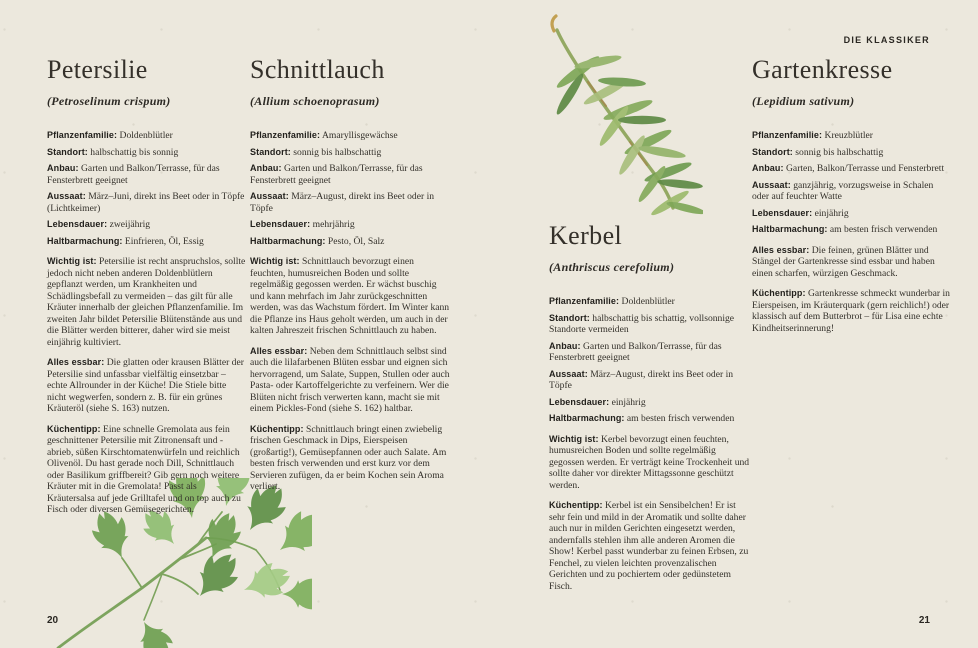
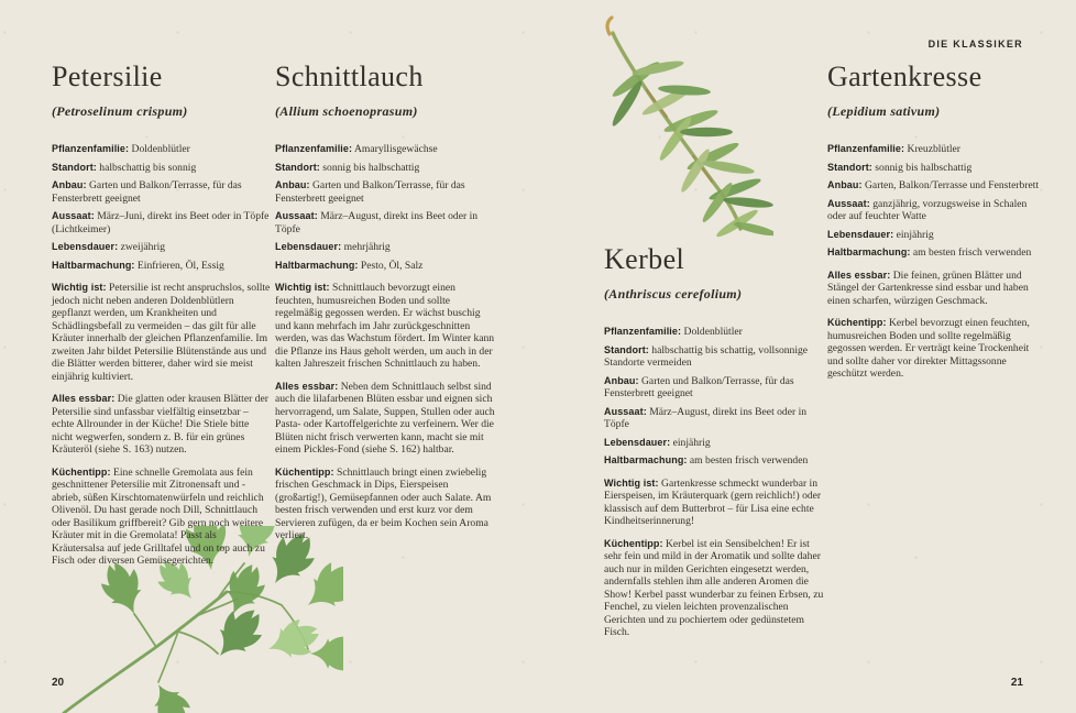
  DIE KLASSIKER
  Petersilie
  (Petroselinum crispum)
  Pflanzenfamilie: Doldenblütler
  Standort: halbschattig bis sonnig
  Anbau: Garten und Balkon/Terrasse, für das Fensterbrett geeignet
  Aussaat: März–Juni, direkt ins Beet oder in Töpfe (Lichtkeimer)
  Lebensdauer: zweijährig
  Haltbarmachung: Einfrieren, Öl, Essig
  Wichtig ist: Petersilie ist recht anspruchslos, sollte jedoch nicht neben anderen Doldenblütlern gepflanzt werden, um Krankheiten und Schädlingsbefall zu vermeiden – das gilt für alle Kräuter innerhalb der gleichen Pflanzenfamilie. Im zweiten Jahr bildet Petersilie Blütenstände aus und die Blätter werden bitterer, daher wird sie meist einjährig kultiviert.
  Alles essbar: Die glatten oder krausen Blätter der Petersilie sind unfassbar vielfältig einsetzbar – echte Allrounder in der Küche! Die Stiele bitte nicht wegwerfen, sondern z. B. für ein grünes Kräuteröl (siehe S. 163) nutzen.
  Küchentipp: Eine schnelle Gremolata aus fein geschnittener Petersilie mit Zitronensaft und -abrieb, süßen Kirschtomatenwürfeln und reichlich Olivenöl. Du hast gerade noch Dill, Schnittlauch oder Basilikum griffbereit? Gib gern noch weitere Kräuter mit in die Gremolata! Passt als Kräutersalsa auf jede Grilltafel und on top auch zu Fisch oder diversen Gemüsegerichten.
  Schnittlauch
  (Allium schoenoprasum)
  Pflanzenfamilie: Amaryllisgewächse
  Standort: sonnig bis halbschattig
  Anbau: Garten und Balkon/Terrasse, für das Fensterbrett geeignet
  Aussaat: März–August, direkt ins Beet oder in Töpfe
  Lebensdauer: mehrjährig
  Haltbarmachung: Pesto, Öl, Salz
  Wichtig ist: Schnittlauch bevorzugt einen feuchten, humusreichen Boden und sollte regelmäßig gegossen werden. Er wächst buschig und kann mehrfach im Jahr zurückgeschnitten werden, was das Wachstum fördert. Im Winter kann die Pflanze ins Haus geholt werden, um auch in der kalten Jahreszeit frischen Schnittlauch zu haben.
  Alles essbar: Neben dem Schnittlauch selbst sind auch die lilafarbenen Blüten essbar und eignen sich hervorragend, um Salate, Suppen, Stullen oder auch Pasta- oder Kartoffelgerichte zu verfeinern. Wer die Blüten nicht frisch verwerten kann, macht sie mit einem Pickles-Fond (siehe S. 162) haltbar.
  Küchentipp: Schnittlauch bringt einen zwiebelig frischen Geschmack in Dips, Eierspeisen (großartig!), Gemüsepfannen oder auch Salate. Am besten frisch verwenden und erst kurz vor dem Servieren zufügen, da er beim Kochen sein Aroma verliert.
  Kerbel
  (Anthriscus cerefolium)
  Pflanzenfamilie: Doldenblütler
  Standort: halbschattig bis schattig, vollsonnige Standorte vermeiden
  Anbau: Garten und Balkon/Terrasse, für das Fensterbrett geeignet
  Aussaat: März–August, direkt ins Beet oder in Töpfe
  Lebensdauer: einjährig
  Haltbarmachung: am besten frisch verwenden
- Wichtig ist: Kerbel bevorzugt einen feuchten, humusreichen Boden und sollte regelmäßig gegossen werden. Er verträgt keine Trockenheit und sollte daher vor direkter Mittagssonne geschützt werden.
+ Wichtig ist: Gartenkresse schmeckt wunderbar in Eierspeisen, im Kräuterquark (gern reichlich!) oder klassisch auf dem Butterbrot – für Lisa eine echte Kindheitserinnerung!
  Küchentipp: Kerbel ist ein Sensibelchen! Er ist sehr fein und mild in der Aromatik und sollte daher auch nur in milden Gerichten eingesetzt werden, andernfalls stehlen ihm alle anderen Aromen die Show! Kerbel passt wunderbar zu feinen Erbsen, zu Fenchel, zu vielen leichten provenzalischen Gerichten und zu pochiertem oder gedünstetem Fisch.
  Gartenkresse
  (Lepidium sativum)
  Pflanzenfamilie: Kreuzblütler
  Standort: sonnig bis halbschattig
  Anbau: Garten, Balkon/Terrasse und Fensterbrett
  Aussaat: ganzjährig, vorzugsweise in Schalen oder auf feuchter Watte
  Lebensdauer: einjährig
  Haltbarmachung: am besten frisch verwenden
  Alles essbar: Die feinen, grünen Blätter und Stängel der Gartenkresse sind essbar und haben einen scharfen, würzigen Geschmack.
- Küchentipp: Gartenkresse schmeckt wunderbar in Eierspeisen, im Kräuterquark (gern reichlich!) oder klassisch auf dem Butterbrot – für Lisa eine echte Kindheitserinnerung!
+ Küchentipp: Kerbel bevorzugt einen feuchten, humusreichen Boden und sollte regelmäßig gegossen werden. Er verträgt keine Trockenheit und sollte daher vor direkter Mittagssonne geschützt werden.
  20
  21
